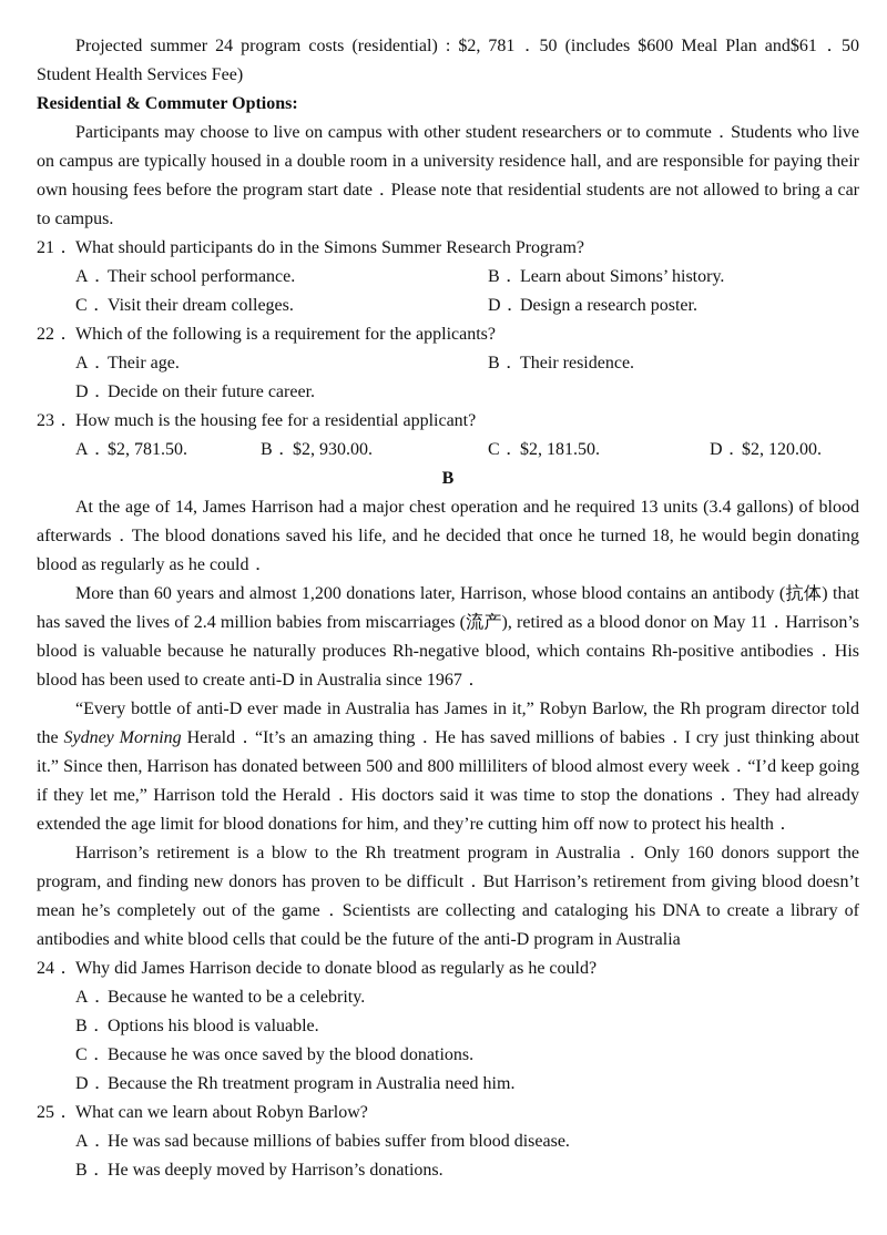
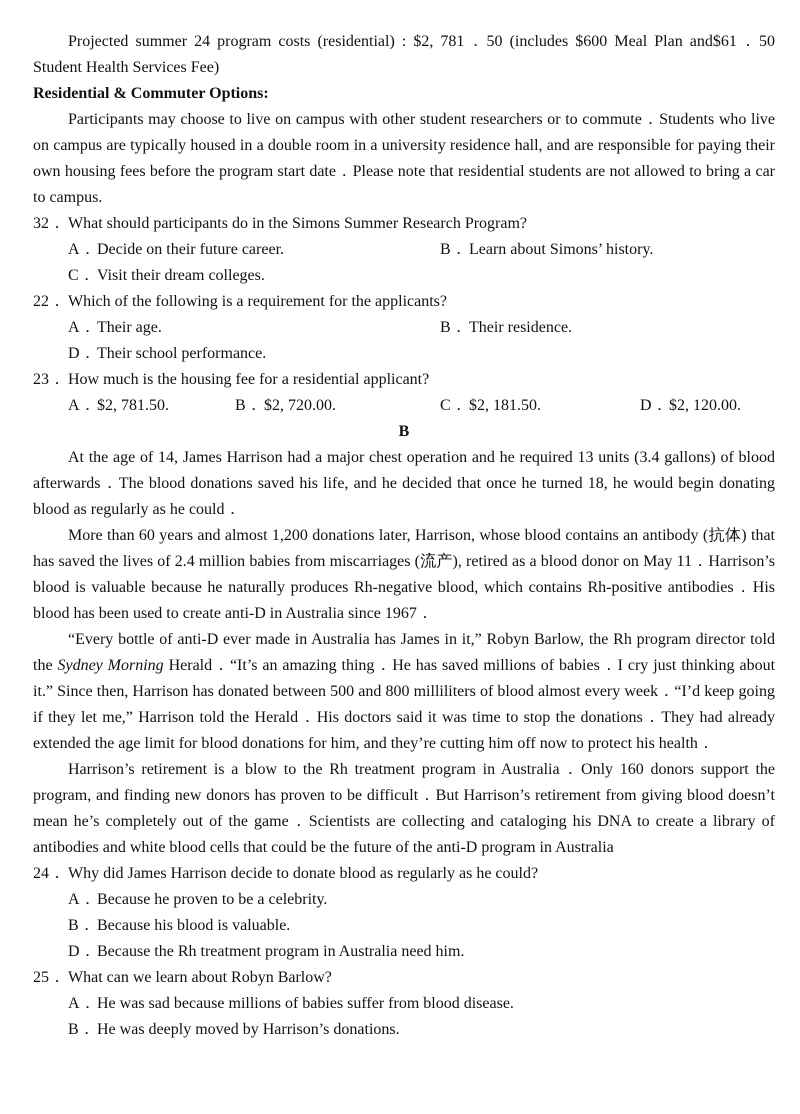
  Projected summer 24 program costs (residential) : $2, 781．50 (includes $600 Meal Plan and$61．50 Student Health Services Fee)
  Residential & Commuter Options:
  Participants may choose to live on campus with other student researchers or to commute．Students who live on campus are typically housed in a double room in a university residence hall, and are responsible for paying their own housing fees before the program start date．Please note that residential students are not allowed to bring a car to campus.
- 21． What should participants do in the Simons Summer Research Program?
+ 32． What should participants do in the Simons Summer Research Program?
- A．Their school performance.
+ A．Decide on their future career.
  B． Learn about Simons’ history.
  C． Visit their dream colleges.
- D．Design a research poster.
  22． Which of the following is a requirement for the applicants?
  A．Their age.
  B． Their residence.
- D．Decide on their future career.
+ D．Their school performance.
  23． How much is the housing fee for a residential applicant?
  A．$2, 781.50.
- B． $2, 930.00.
+ B． $2, 720.00.
  C． $2, 181.50.
  D．$2, 120.00.
  B
  At the age of 14, James Harrison had a major chest operation and he required 13 units (3.4 gallons) of blood afterwards．The blood donations saved his life, and he decided that once he turned 18, he would begin donating blood as regularly as he could．
  More than 60 years and almost 1,200 donations later, Harrison, whose blood contains an antibody (抗体) that has saved the lives of 2.4 million babies from miscarriages (流产), retired as a blood donor on May 11．Harrison’s blood is valuable because he naturally produces Rh-negative blood, which contains Rh-positive antibodies．His blood has been used to create anti-D in Australia since 1967．
  “Every bottle of anti-D ever made in Australia has James in it,” Robyn Barlow, the Rh program director told the Sydney Morning Herald．“It’s an amazing thing．He has saved millions of babies．I cry just thinking about it.” Since then, Harrison has donated between 500 and 800 milliliters of blood almost every week．“I’d keep going if they let me,” Harrison told the Herald．His doctors said it was time to stop the donations．They had already extended the age limit for blood donations for him, and they’re cutting him off now to protect his health．
  Harrison’s retirement is a blow to the Rh treatment program in Australia．Only 160 donors support the program, and finding new donors has proven to be difficult．But Harrison’s retirement from giving blood doesn’t mean he’s completely out of the game．Scientists are collecting and cataloging his DNA to create a library of antibodies and white blood cells that could be the future of the anti-D program in Australia
  24． Why did James Harrison decide to donate blood as regularly as he could?
- A．Because he wanted to be a celebrity.
+ A．Because he proven to be a celebrity.
- B． Options his blood is valuable.
+ B． Because his blood is valuable.
- C． Because he was once saved by the blood donations.
  D．Because the Rh treatment program in Australia need him.
  25． What can we learn about Robyn Barlow?
  A．He was sad because millions of babies suffer from blood disease.
  B． He was deeply moved by Harrison’s donations.
